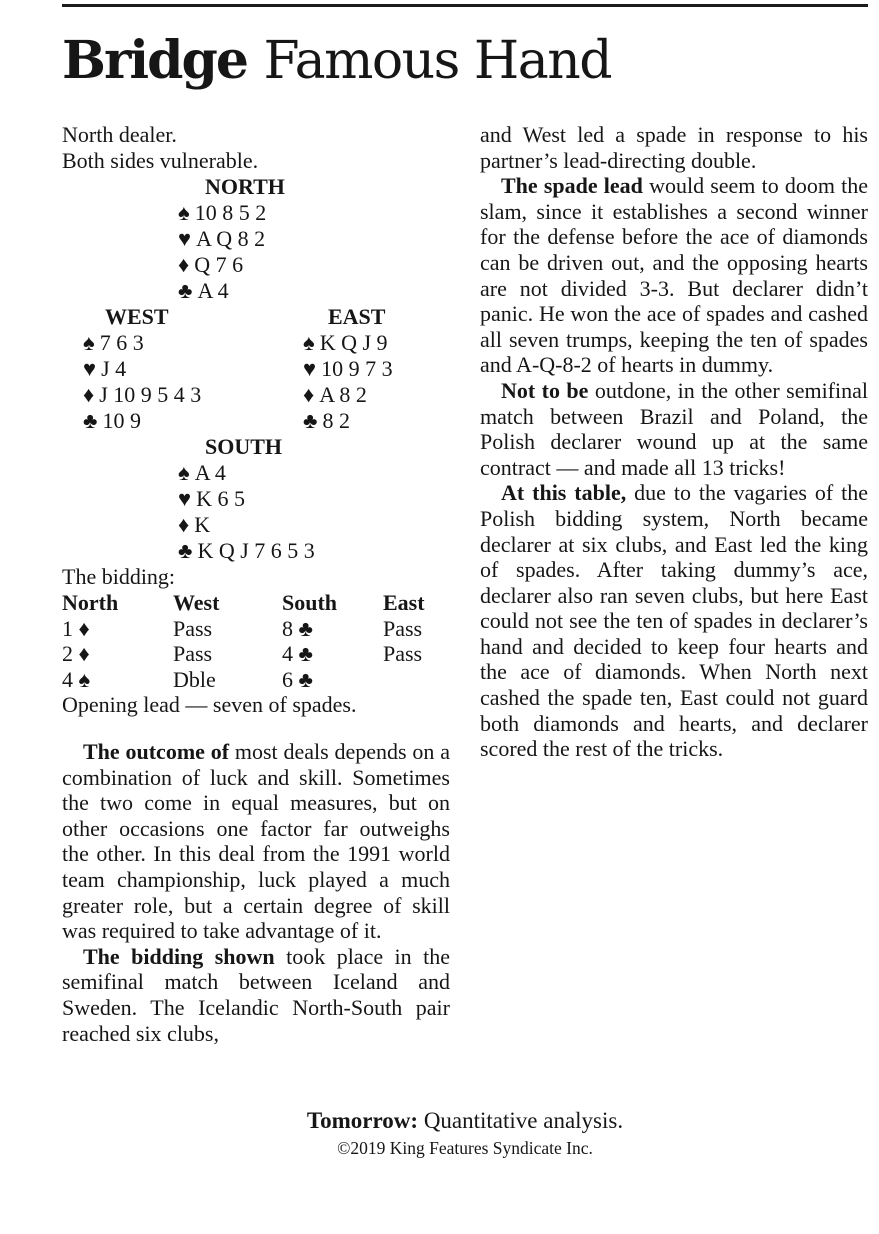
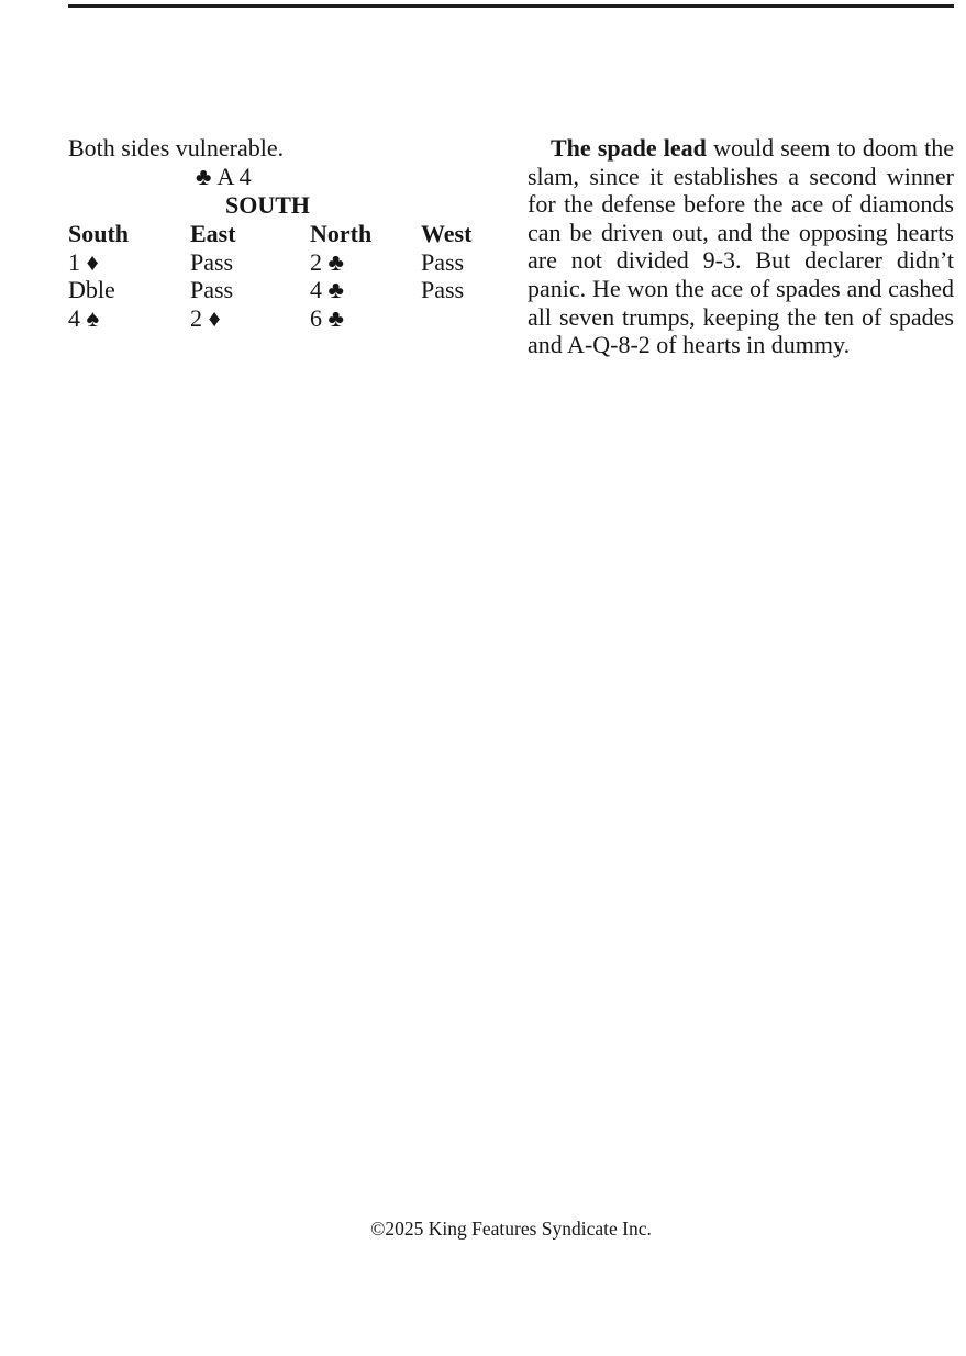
- Bridge Famous Hand
- North dealer.
  Both sides vulnerable.
- NORTH
- ♠ 10 8 5 2
- ♥ A Q 8 2
- ♦ Q 7 6
  ♣ A 4
- WEST
- ♠ 7 6 3
- ♥ J 4
- ♦ J 10 9 5 4 3
- ♣ 10 9
- EAST
- ♠ K Q J 9
- ♥ 10 9 7 3
- ♦ A 8 2
- ♣ 8 2
  SOUTH
- ♠ A 4
- ♥ K 6 5
- ♦ K
- ♣ K Q J 7 6 5 3
- The bidding:
- North
+ South
- West
+ East
- South
+ North
- East
+ West
  1 ♦
  Pass
- 8 ♣
+ 2 ♣
  Pass
- 2 ♦
+ Dble
  Pass
  4 ♣
  Pass
  4 ♠
- Dble
+ 2 ♦
  6 ♣
- Opening lead — seven of spades.
- The outcome of most deals depends on a combination of luck and skill. Sometimes the two come in equal measures, but on other occasions one factor far outweighs the other. In this deal from the 1991 world team championship, luck played a much greater role, but a certain degree of skill was required to take advantage of it.
- The bidding shown took place in the semifinal match between Iceland and Sweden. The Icelandic North-South pair reached six clubs,
- and West led a spade in response to his partner’s lead-directing double.
- The spade lead would seem to doom the slam, since it establishes a second winner for the defense before the ace of diamonds can be driven out, and the opposing hearts are not divided 3-3. But declarer didn’t panic. He won the ace of spades and cashed all seven trumps, keeping the ten of spades and A-Q-8-2 of hearts in dummy.
+ The spade lead would seem to doom the slam, since it establishes a second winner for the defense before the ace of diamonds can be driven out, and the opposing hearts are not divided 9-3. But declarer didn’t panic. He won the ace of spades and cashed all seven trumps, keeping the ten of spades and A-Q-8-2 of hearts in dummy.
- Not to be outdone, in the other semifinal match between Brazil and Poland, the Polish declarer wound up at the same contract — and made all 13 tricks!
- At this table, due to the vagaries of the Polish bidding system, North became declarer at six clubs, and East led the king of spades. After taking dummy’s ace, declarer also ran seven clubs, but here East could not see the ten of spades in declarer’s hand and decided to keep four hearts and the ace of diamonds. When North next cashed the spade ten, East could not guard both diamonds and hearts, and declarer scored the rest of the tricks.
- Tomorrow: Quantitative analysis.
- ©2019 King Features Syndicate Inc.
+ ©2025 King Features Syndicate Inc.
